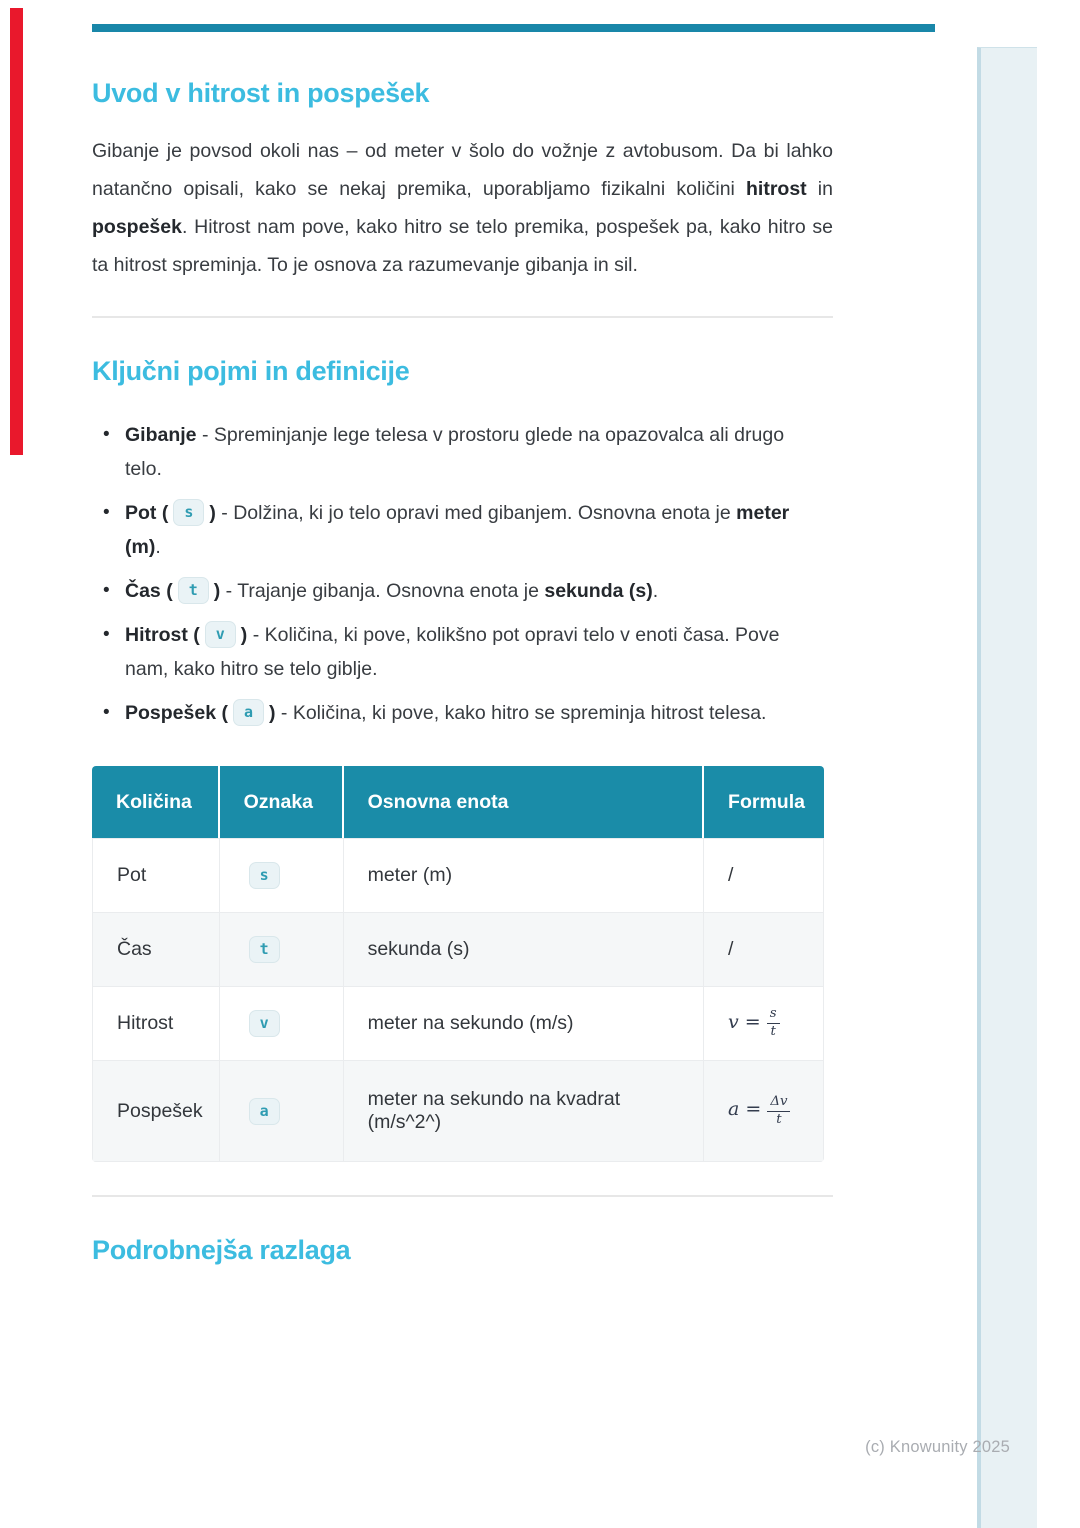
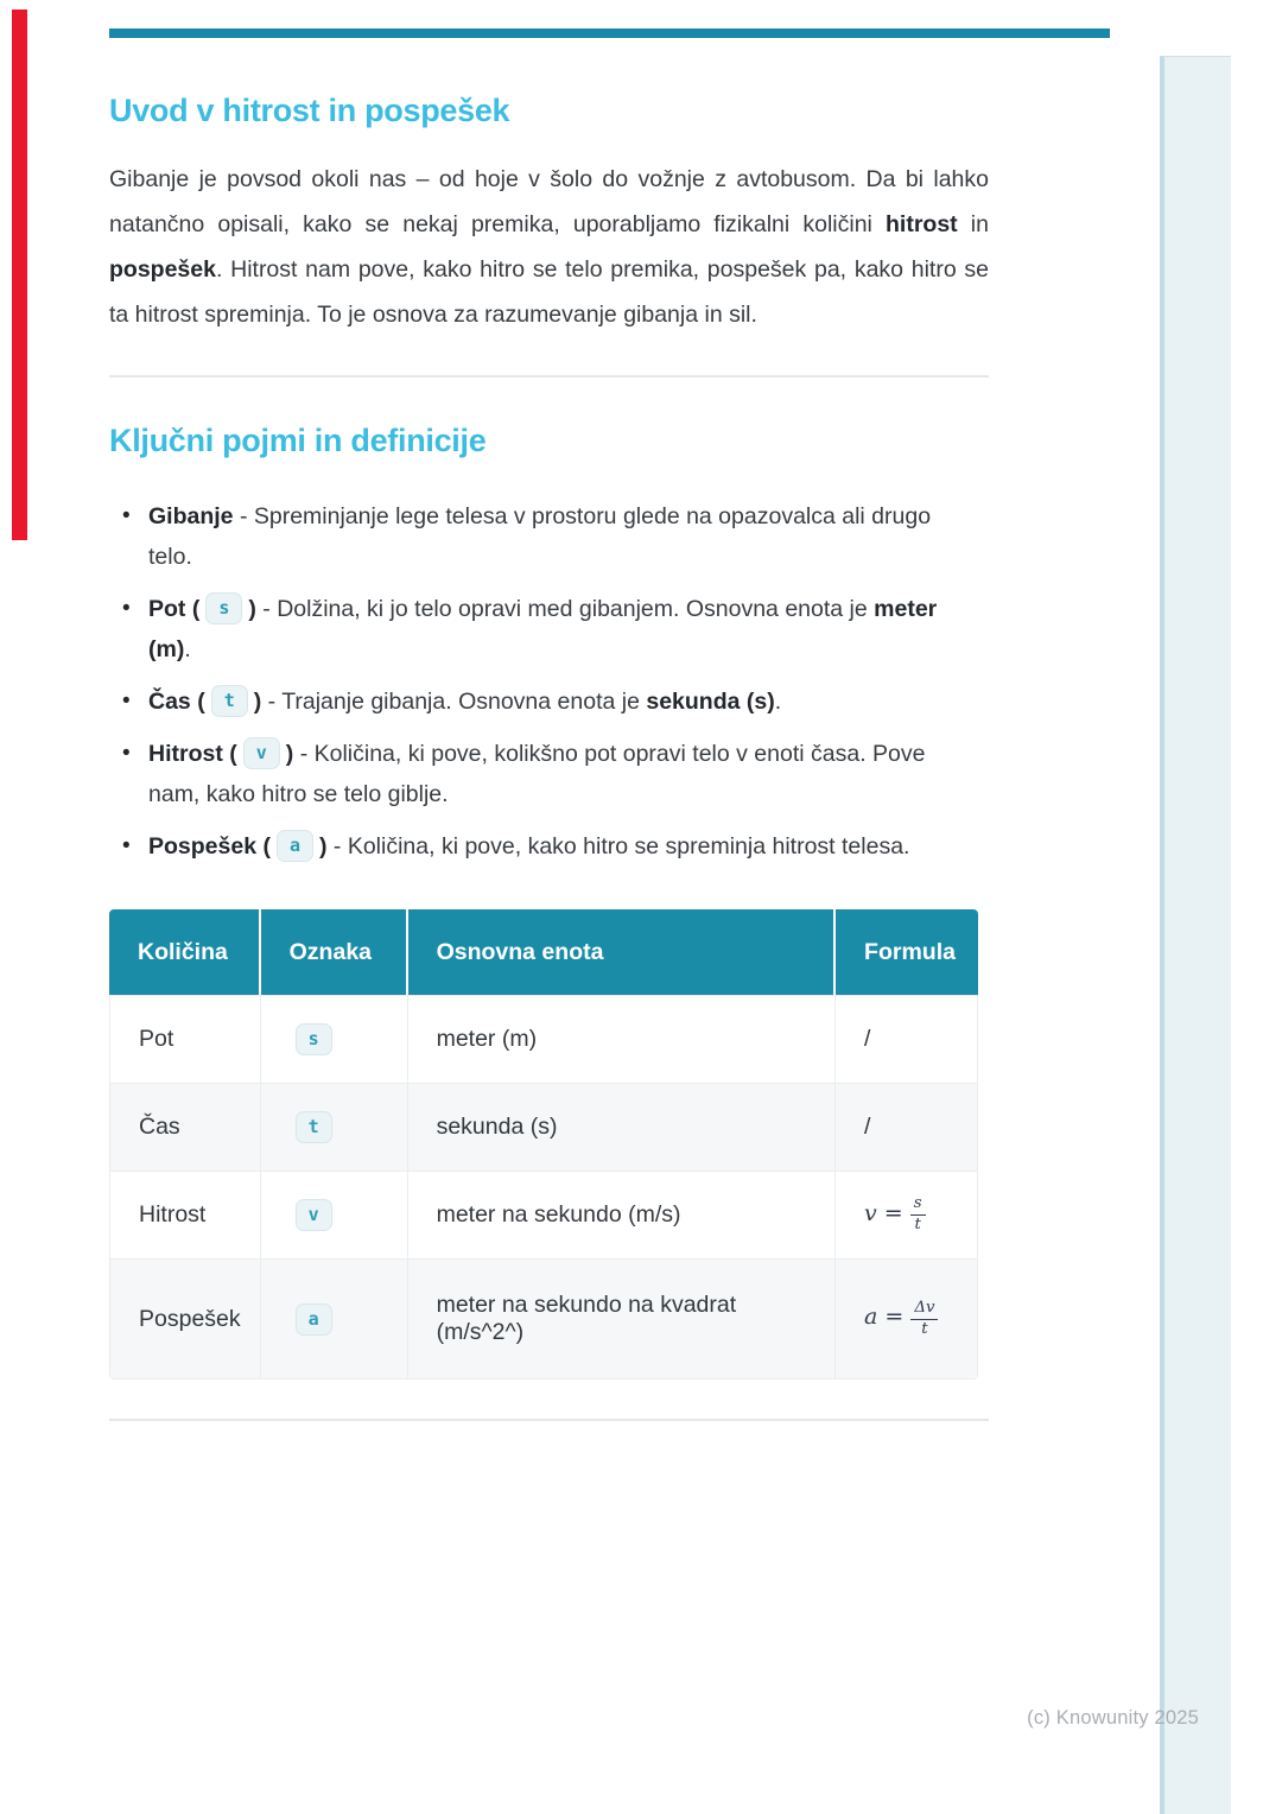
  Uvod v hitrost in pospešek
- Gibanje je povsod okoli nas – od meter v šolo do vožnje z avtobusom. Da bi lahko natančno opisali, kako se nekaj premika, uporabljamo fizikalni količini hitrost in pospešek. Hitrost nam pove, kako hitro se telo premika, pospešek pa, kako hitro se ta hitrost spreminja. To je osnova za razumevanje gibanja in sil.
+ Gibanje je povsod okoli nas – od hoje v šolo do vožnje z avtobusom. Da bi lahko natančno opisali, kako se nekaj premika, uporabljamo fizikalni količini hitrost in pospešek. Hitrost nam pove, kako hitro se telo premika, pospešek pa, kako hitro se ta hitrost spreminja. To je osnova za razumevanje gibanja in sil.
  Ključni pojmi in definicije
  Gibanje - Spreminjanje lege telesa v prostoru glede na opazovalca ali drugo telo.
  Pot ( s ) - Dolžina, ki jo telo opravi med gibanjem. Osnovna enota je meter (m).
  Čas ( t ) - Trajanje gibanja. Osnovna enota je sekunda (s).
  Hitrost ( v ) - Količina, ki pove, kolikšno pot opravi telo v enoti časa. Pove nam, kako hitro se telo giblje.
  Pospešek ( a ) - Količina, ki pove, kako hitro se spreminja hitrost telesa.
  Količina	Oznaka	Osnovna enota	Formula
  Pot	s	meter (m)	/
  Čas	t	sekunda (s)	/
  Hitrost	v	meter na sekundo (m/s)	v = st
  Pospešek	a	meter na sekundo na kvadrat (m/s^2^)	a = Δvt
- Podrobnejša razlaga
  (c) Knowunity 2025
